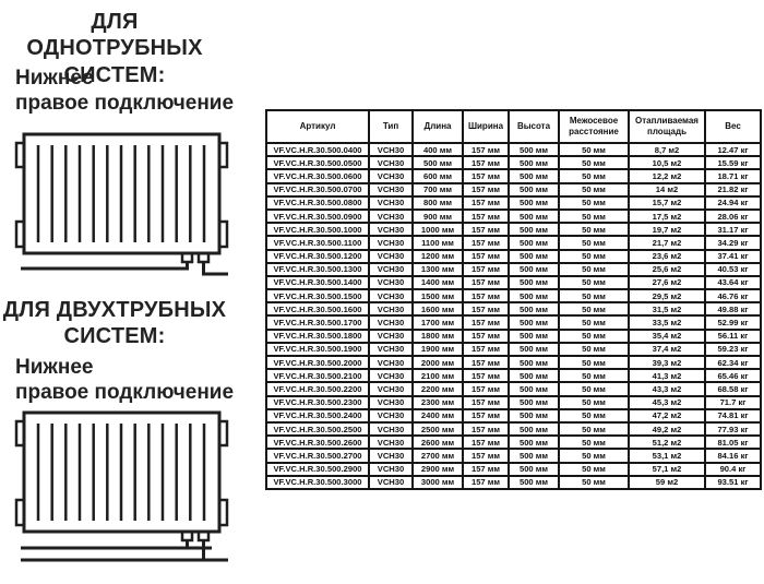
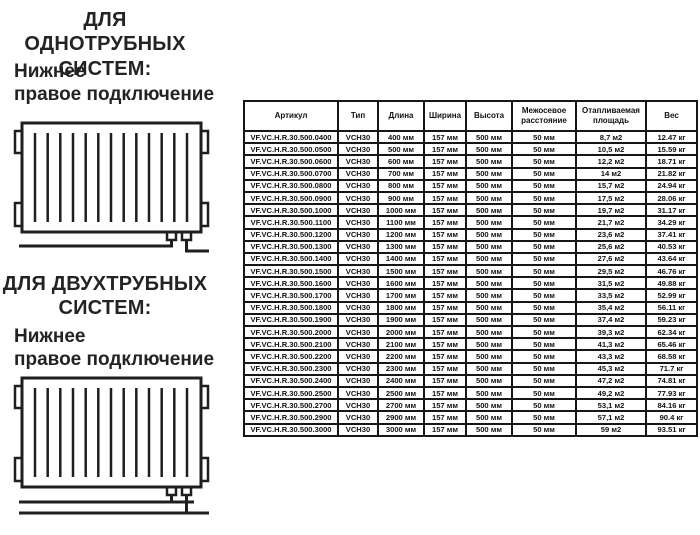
  ДЛЯ ОДНОТРУБНЫХ
  СИСТЕМ:
  Нижнее
  правое подключение
  ДЛЯ ДВУХТРУБНЫХ
  СИСТЕМ:
  Нижнее
  правое подключение
  Артикул	Тип	Длина	Ширина	Высота	Межосевое расстояние	Отапливаемая площадь	Вес
  VF.VC.H.R.30.500.0400	VCH30	400 мм	157 мм	500 мм	50 мм	8,7 м2	12.47 кг
  VF.VC.H.R.30.500.0500	VCH30	500 мм	157 мм	500 мм	50 мм	10,5 м2	15.59 кг
  VF.VC.H.R.30.500.0600	VCH30	600 мм	157 мм	500 мм	50 мм	12,2 м2	18.71 кг
  VF.VC.H.R.30.500.0700	VCH30	700 мм	157 мм	500 мм	50 мм	14 м2	21.82 кг
  VF.VC.H.R.30.500.0800	VCH30	800 мм	157 мм	500 мм	50 мм	15,7 м2	24.94 кг
  VF.VC.H.R.30.500.0900	VCH30	900 мм	157 мм	500 мм	50 мм	17,5 м2	28.06 кг
  VF.VC.H.R.30.500.1000	VCH30	1000 мм	157 мм	500 мм	50 мм	19,7 м2	31.17 кг
  VF.VC.H.R.30.500.1100	VCH30	1100 мм	157 мм	500 мм	50 мм	21,7 м2	34.29 кг
  VF.VC.H.R.30.500.1200	VCH30	1200 мм	157 мм	500 мм	50 мм	23,6 м2	37.41 кг
  VF.VC.H.R.30.500.1300	VCH30	1300 мм	157 мм	500 мм	50 мм	25,6 м2	40.53 кг
  VF.VC.H.R.30.500.1400	VCH30	1400 мм	157 мм	500 мм	50 мм	27,6 м2	43.64 кг
  VF.VC.H.R.30.500.1500	VCH30	1500 мм	157 мм	500 мм	50 мм	29,5 м2	46.76 кг
  VF.VC.H.R.30.500.1600	VCH30	1600 мм	157 мм	500 мм	50 мм	31,5 м2	49.88 кг
  VF.VC.H.R.30.500.1700	VCH30	1700 мм	157 мм	500 мм	50 мм	33,5 м2	52.99 кг
  VF.VC.H.R.30.500.1800	VCH30	1800 мм	157 мм	500 мм	50 мм	35,4 м2	56.11 кг
  VF.VC.H.R.30.500.1900	VCH30	1900 мм	157 мм	500 мм	50 мм	37,4 м2	59.23 кг
  VF.VC.H.R.30.500.2000	VCH30	2000 мм	157 мм	500 мм	50 мм	39,3 м2	62.34 кг
  VF.VC.H.R.30.500.2100	VCH30	2100 мм	157 мм	500 мм	50 мм	41,3 м2	65.46 кг
  VF.VC.H.R.30.500.2200	VCH30	2200 мм	157 мм	500 мм	50 мм	43,3 м2	68.58 кг
  VF.VC.H.R.30.500.2300	VCH30	2300 мм	157 мм	500 мм	50 мм	45,3 м2	71.7 кг
  VF.VC.H.R.30.500.2400	VCH30	2400 мм	157 мм	500 мм	50 мм	47,2 м2	74.81 кг
  VF.VC.H.R.30.500.2500	VCH30	2500 мм	157 мм	500 мм	50 мм	49,2 м2	77.93 кг
- VF.VC.H.R.30.500.2600	VCH30	2600 мм	157 мм	500 мм	50 мм	51,2 м2	81.05 кг
  VF.VC.H.R.30.500.2700	VCH30	2700 мм	157 мм	500 мм	50 мм	53,1 м2	84.16 кг
  VF.VC.H.R.30.500.2900	VCH30	2900 мм	157 мм	500 мм	50 мм	57,1 м2	90.4 кг
  VF.VC.H.R.30.500.3000	VCH30	3000 мм	157 мм	500 мм	50 мм	59 м2	93.51 кг
